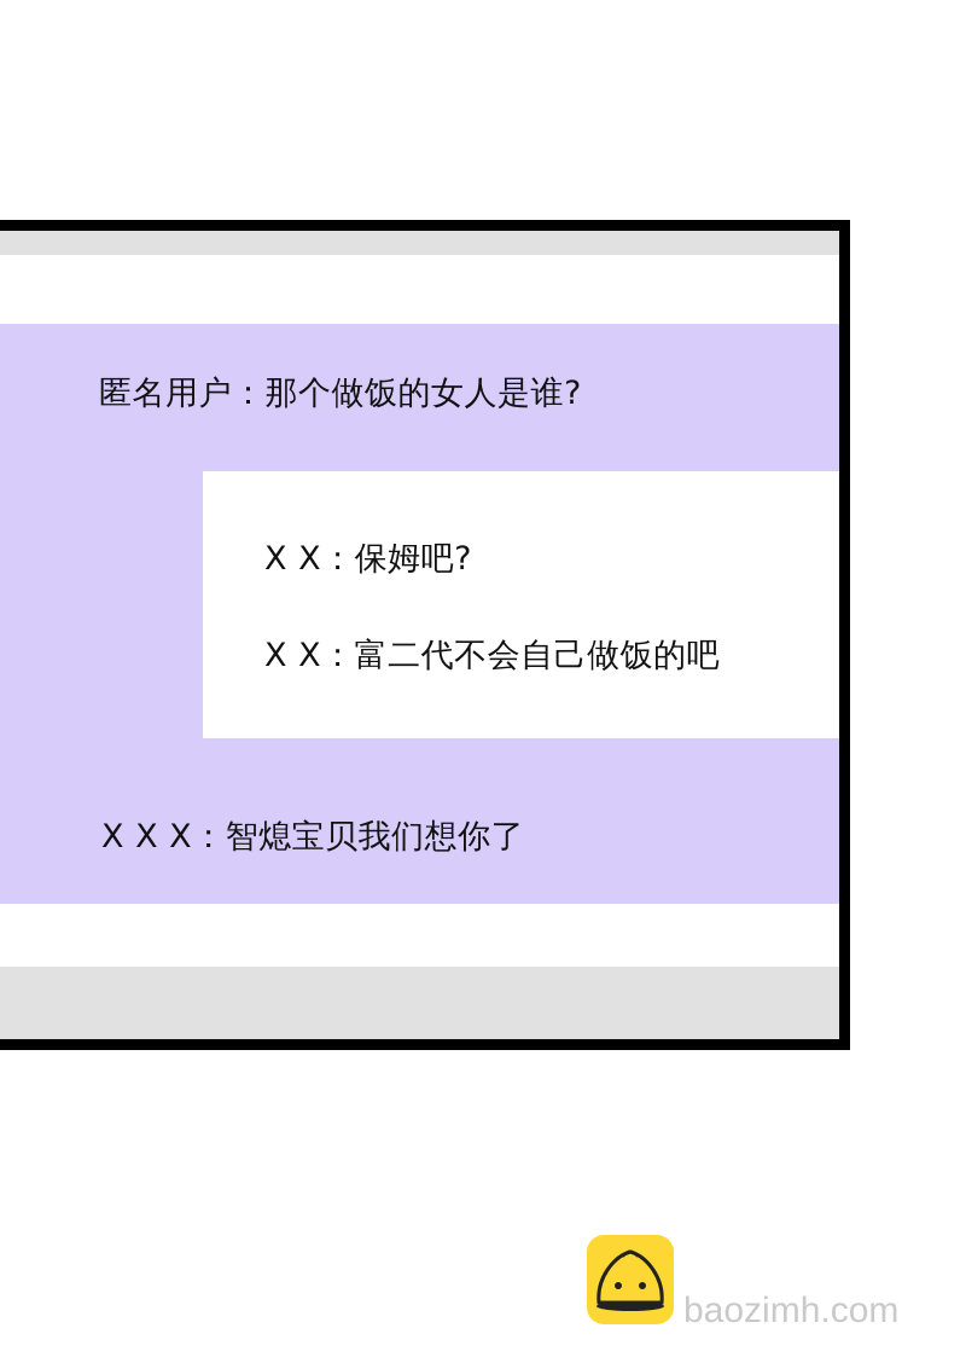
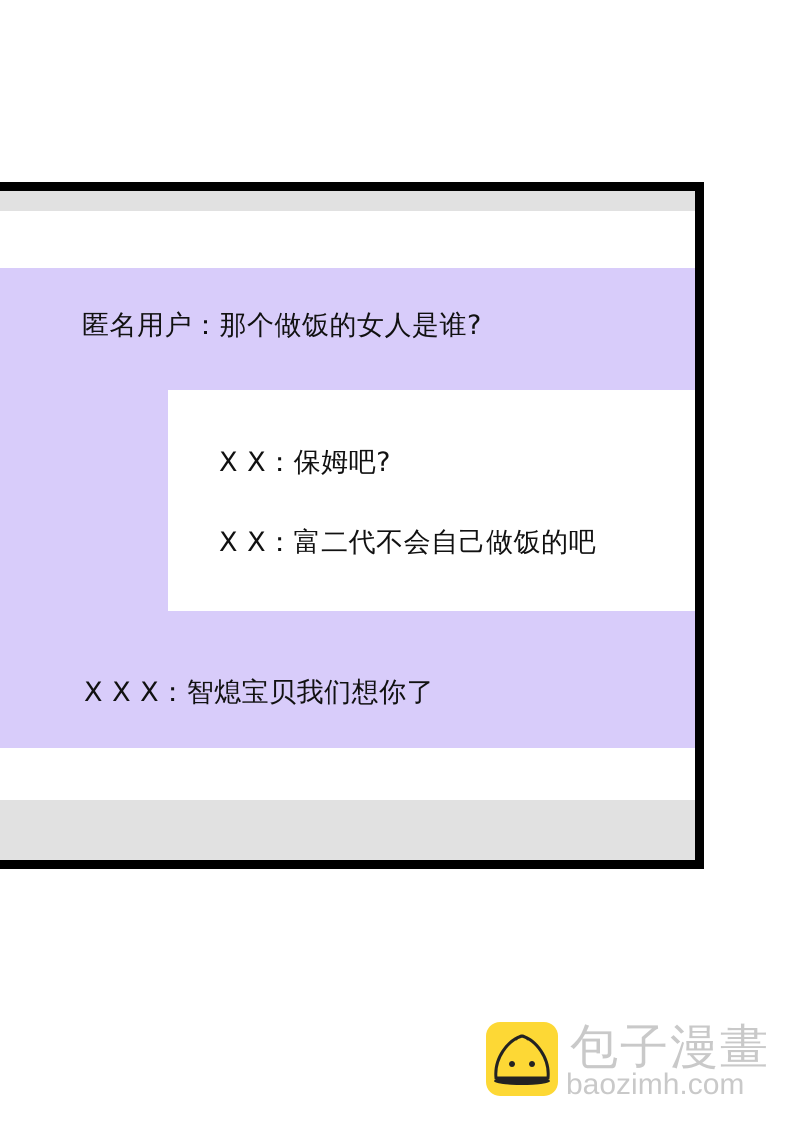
  匿名用户：那个做饭的女人是谁?
  X X：保姆吧?
  X X：富二代不会自己做饭的吧
  X X X：智熄宝贝我们想你了
+ 包子漫畫
  baozimh.com
